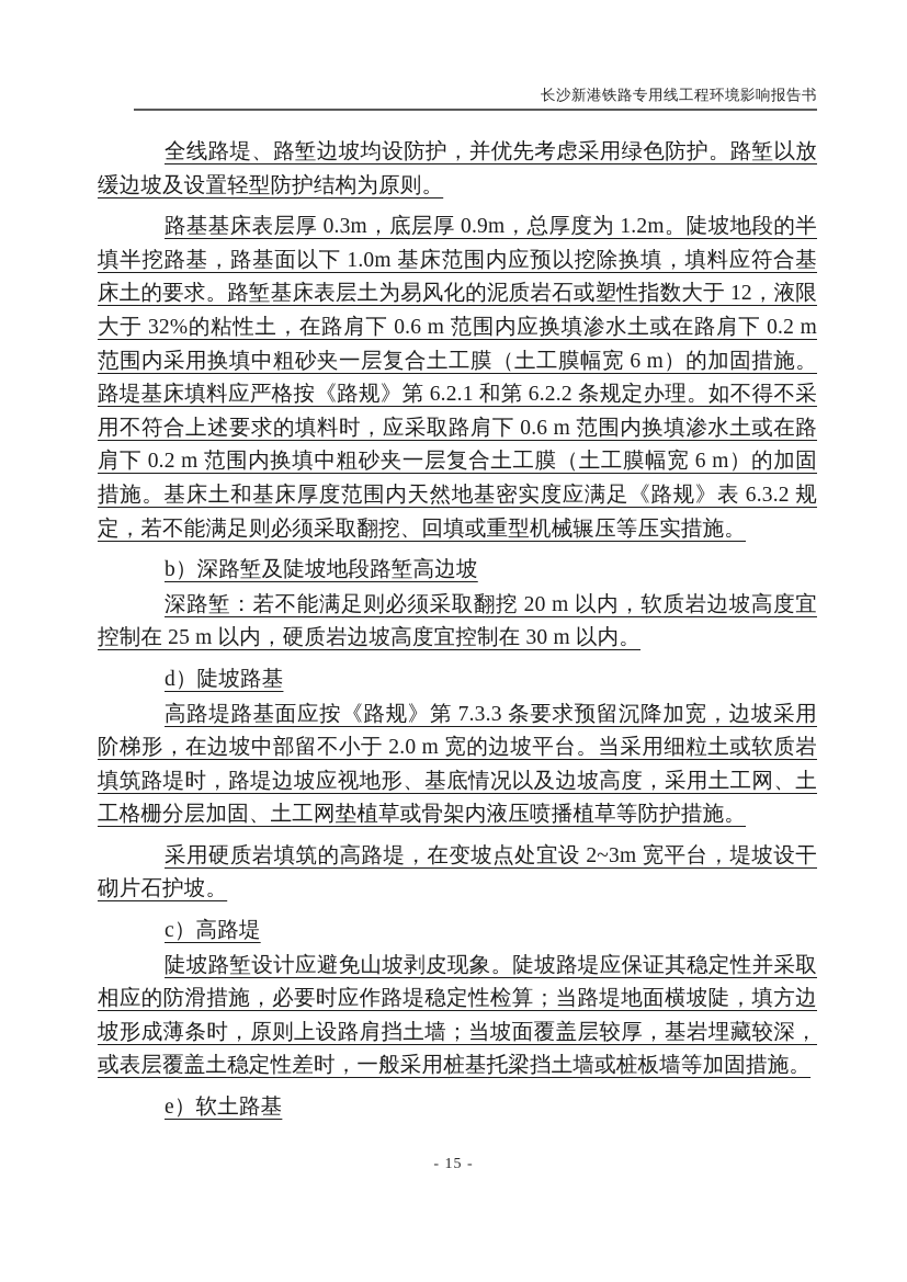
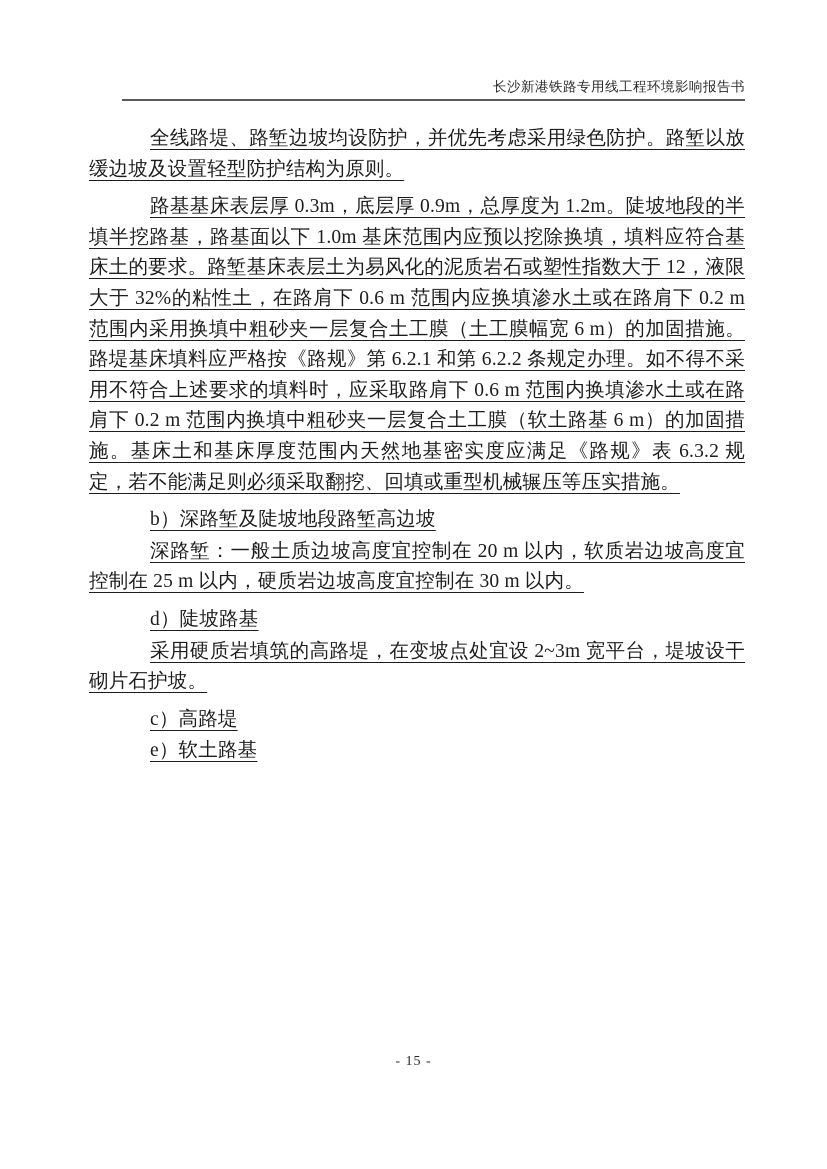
  长沙新港铁路专用线工程环境影响报告书
  全线路堤、路堑边坡均设防护，并优先考虑采用绿色防护。路堑以放缓边坡及设置轻型防护结构为原则。
- 路基基床表层厚 0.3m，底层厚 0.9m，总厚度为 1.2m。陡坡地段的半填半挖路基，路基面以下 1.0m 基床范围内应预以挖除换填，填料应符合基床土的要求。路堑基床表层土为易风化的泥质岩石或塑性指数大于 12，液限大于 32%的粘性土，在路肩下 0.6 m 范围内应换填渗水土或在路肩下 0.2 m 范围内采用换填中粗砂夹一层复合土工膜（土工膜幅宽 6 m）的加固措施。路堤基床填料应严格按《路规》第 6.2.1 和第 6.2.2 条规定办理。如不得不采用不符合上述要求的填料时，应采取路肩下 0.6 m 范围内换填渗水土或在路肩下 0.2 m 范围内换填中粗砂夹一层复合土工膜（土工膜幅宽 6 m）的加固措施。基床土和基床厚度范围内天然地基密实度应满足《路规》表 6.3.2 规定，若不能满足则必须采取翻挖、回填或重型机械辗压等压实措施。
+ 路基基床表层厚 0.3m，底层厚 0.9m，总厚度为 1.2m。陡坡地段的半填半挖路基，路基面以下 1.0m 基床范围内应预以挖除换填，填料应符合基床土的要求。路堑基床表层土为易风化的泥质岩石或塑性指数大于 12，液限大于 32%的粘性土，在路肩下 0.6 m 范围内应换填渗水土或在路肩下 0.2 m 范围内采用换填中粗砂夹一层复合土工膜（土工膜幅宽 6 m）的加固措施。路堤基床填料应严格按《路规》第 6.2.1 和第 6.2.2 条规定办理。如不得不采用不符合上述要求的填料时，应采取路肩下 0.6 m 范围内换填渗水土或在路肩下 0.2 m 范围内换填中粗砂夹一层复合土工膜（软土路基 6 m）的加固措施。基床土和基床厚度范围内天然地基密实度应满足《路规》表 6.3.2 规定，若不能满足则必须采取翻挖、回填或重型机械辗压等压实措施。
  b）深路堑及陡坡地段路堑高边坡
- 深路堑：若不能满足则必须采取翻挖 20 m 以内，软质岩边坡高度宜控制在 25 m 以内，硬质岩边坡高度宜控制在 30 m 以内。
+ 深路堑：一般土质边坡高度宜控制在 20 m 以内，软质岩边坡高度宜控制在 25 m 以内，硬质岩边坡高度宜控制在 30 m 以内。
  d）陡坡路基
- 高路堤路基面应按《路规》第 7.3.3 条要求预留沉降加宽，边坡采用阶梯形，在边坡中部留不小于 2.0 m 宽的边坡平台。当采用细粒土或软质岩填筑路堤时，路堤边坡应视地形、基底情况以及边坡高度，采用土工网、土工格栅分层加固、土工网垫植草或骨架内液压喷播植草等防护措施。
  采用硬质岩填筑的高路堤，在变坡点处宜设 2~3m 宽平台，堤坡设干砌片石护坡。
  c）高路堤
- 陡坡路堑设计应避免山坡剥皮现象。陡坡路堤应保证其稳定性并采取相应的防滑措施，必要时应作路堤稳定性检算；当路堤地面横坡陡，填方边坡形成薄条时，原则上设路肩挡土墙；当坡面覆盖层较厚，基岩埋藏较深，或表层覆盖土稳定性差时，一般采用桩基托梁挡土墙或桩板墙等加固措施。
  e）软土路基
  - 15 -
